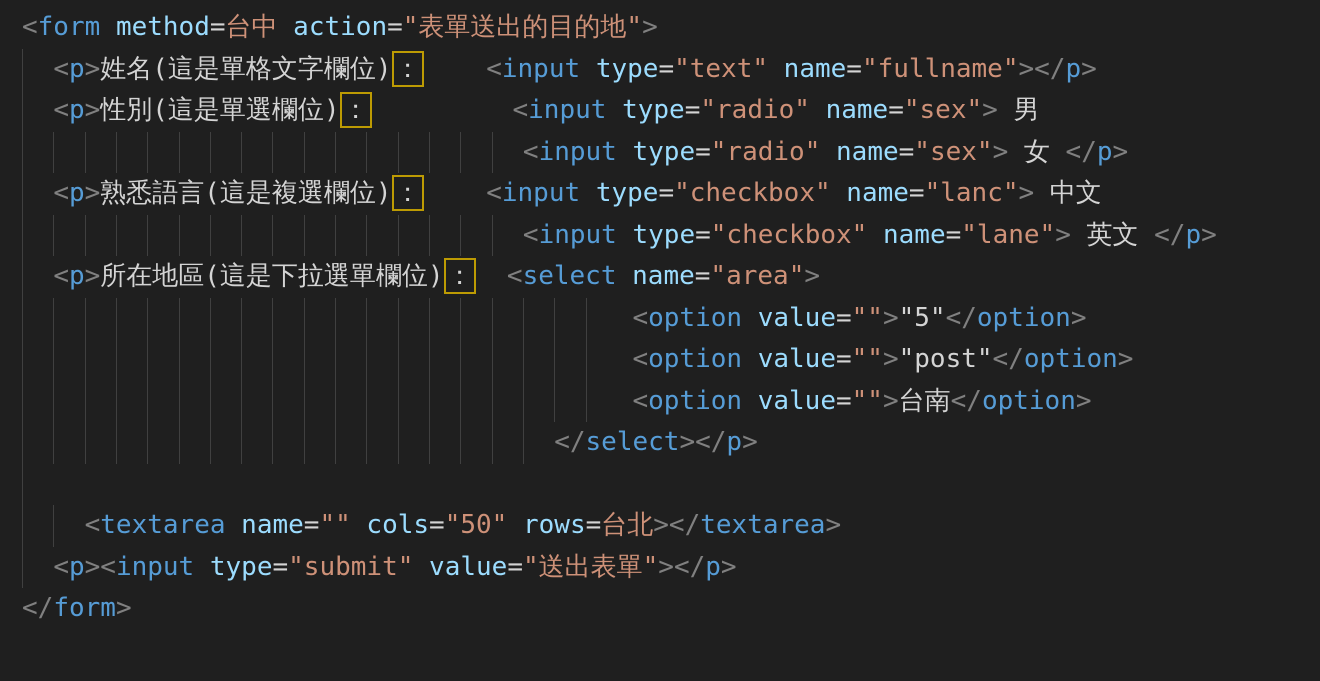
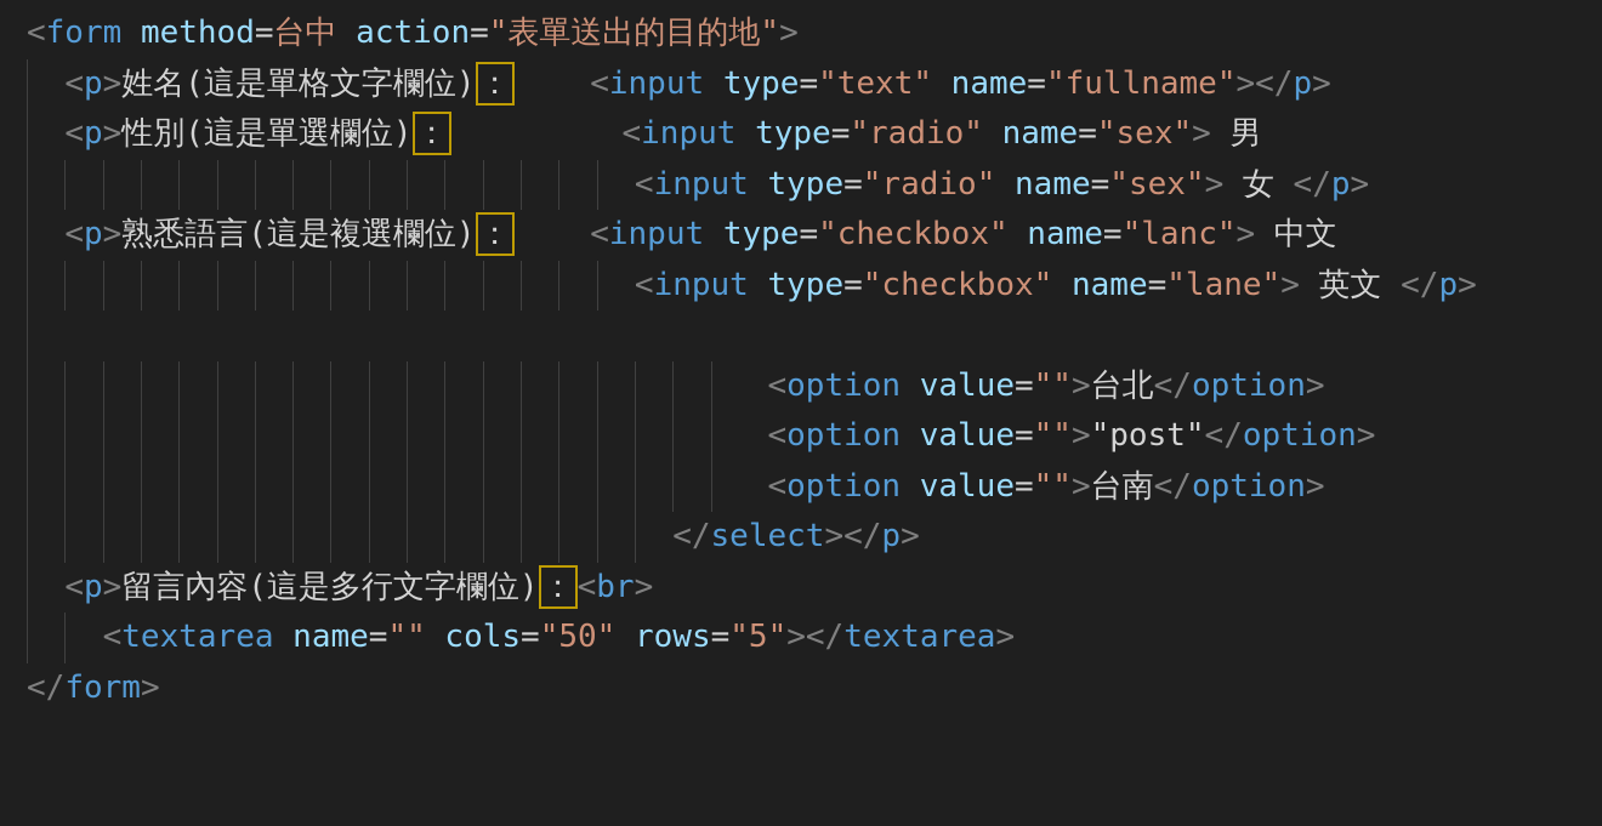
  <form method=台中 action="表單送出的目的地">
  <p>姓名(這是單格文字欄位)： <input type="text" name="fullname"></p>
  <p>性別(這是單選欄位)： <input type="radio" name="sex"> 男
  <input type="radio" name="sex"> 女 </p>
  <p>熟悉語言(這是複選欄位)： <input type="checkbox" name="lanc"> 中文
  <input type="checkbox" name="lane"> 英文 </p>
- <p>所在地區(這是下拉選單欄位)： <select name="area">
- <option value="">"5"</option>
+ <option value="">台北</option>
  <option value="">"post"</option>
  <option value="">台南</option>
  </select></p>
+ <p>留言內容(這是多行文字欄位)：<br>
- <textarea name="" cols="50" rows=台北></textarea>
+ <textarea name="" cols="50" rows="5"></textarea>
- <p><input type="submit" value="送出表單"></p>
  </form>
